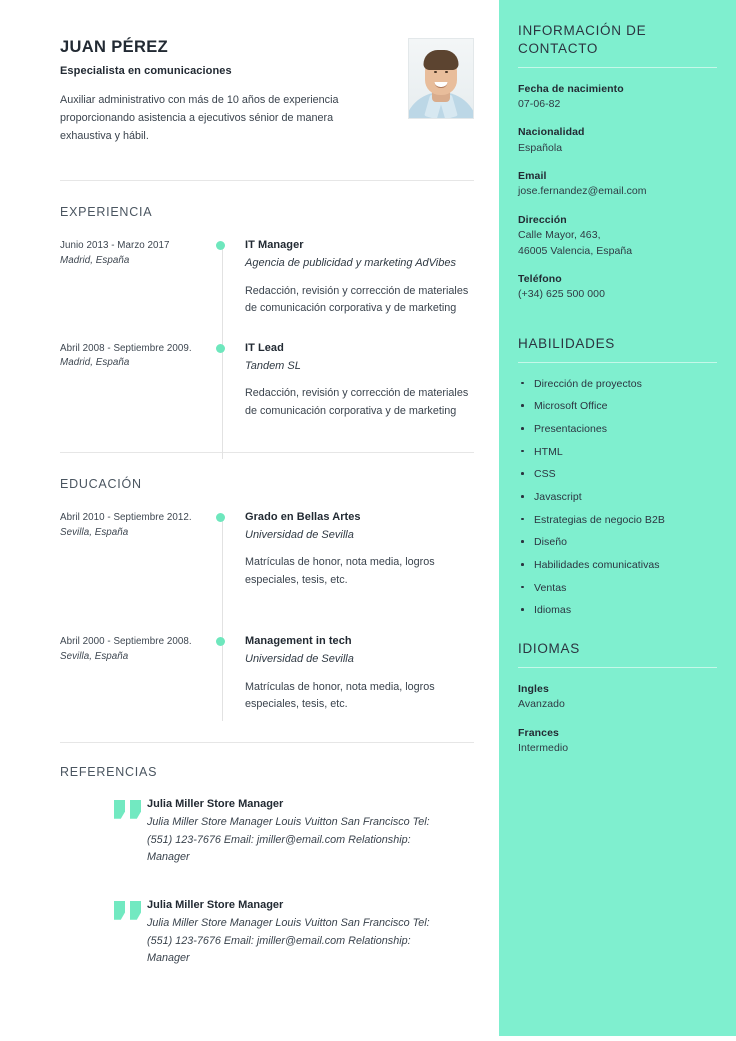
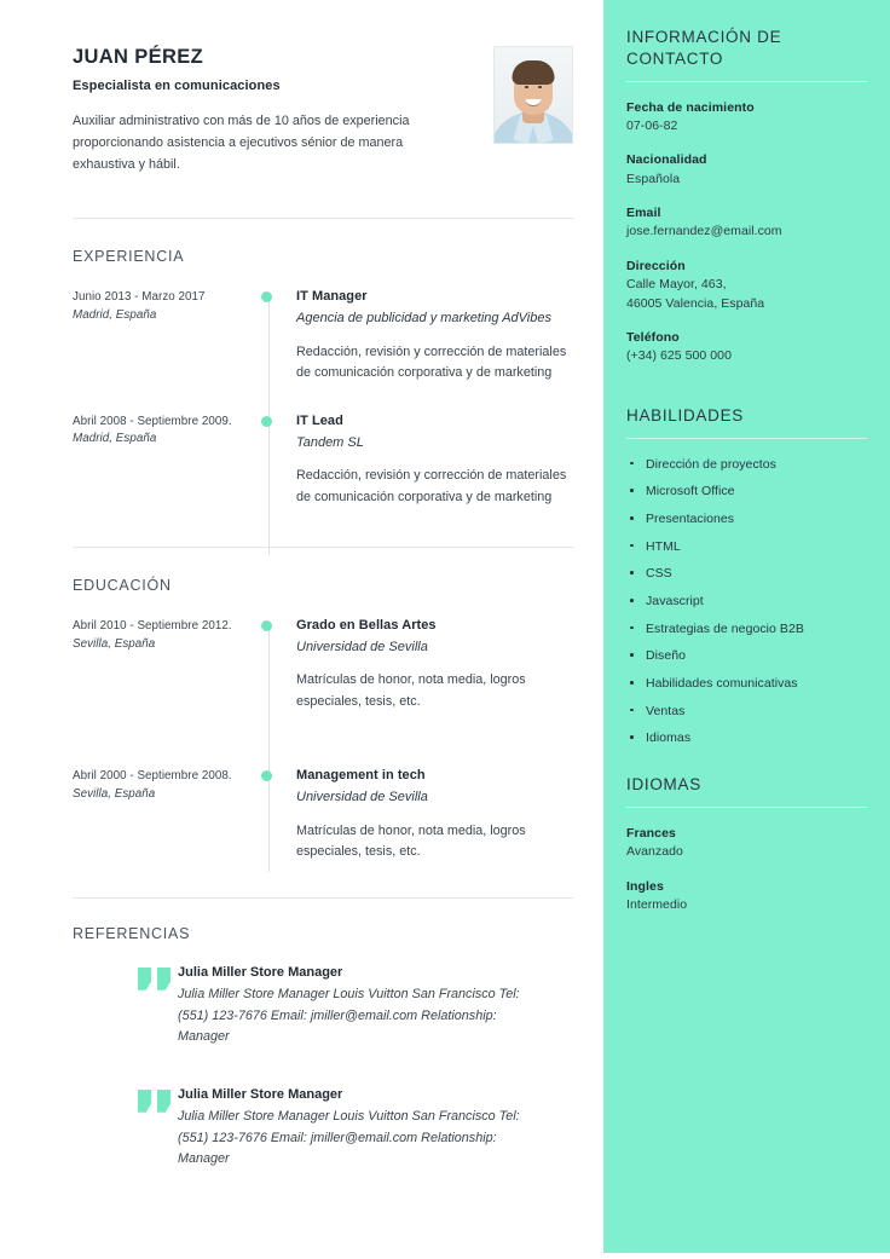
  JUAN PÉREZ
  Especialista en comunicaciones
  Auxiliar administrativo con más de 10 años de experiencia proporcionando asistencia a ejecutivos sénior de manera exhaustiva y hábil.
  EXPERIENCIA
  Junio 2013 - Marzo 2017
  Madrid, España
  IT Manager
  Agencia de publicidad y marketing AdVibes
  Redacción, revisión y corrección de materiales de comunicación corporativa y de marketing
  Abril 2008 - Septiembre 2009.
  Madrid, España
  IT Lead
  Tandem SL
  Redacción, revisión y corrección de materiales de comunicación corporativa y de marketing
  EDUCACIÓN
  Abril 2010 - Septiembre 2012.
  Sevilla, España
  Grado en Bellas Artes
  Universidad de Sevilla
  Matrículas de honor, nota media, logros especiales, tesis, etc.
  Abril 2000 - Septiembre 2008.
  Sevilla, España
  Management in tech
  Universidad de Sevilla
  Matrículas de honor, nota media, logros especiales, tesis, etc.
  REFERENCIAS
  Julia Miller Store Manager
  Julia Miller Store Manager Louis Vuitton San Francisco Tel: (551) 123-7676 Email: jmiller@email.com Relationship: Manager
  Julia Miller Store Manager
  Julia Miller Store Manager Louis Vuitton San Francisco Tel: (551) 123-7676 Email: jmiller@email.com Relationship: Manager
  INFORMACIÓN DE CONTACTO
  Fecha de nacimiento
  07-06-82
  Nacionalidad
  Española
  Email
  jose.fernandez@email.com
  Dirección
  Calle Mayor, 463,
  46005 Valencia, España
  Teléfono
  (+34) 625 500 000
  HABILIDADES
  Dirección de proyectos
  Microsoft Office
  Presentaciones
  HTML
  CSS
  Javascript
  Estrategias de negocio B2B
  Diseño
  Habilidades comunicativas
  Ventas
  Idiomas
  IDIOMAS
- Ingles
+ Frances
  Avanzado
- Frances
+ Ingles
  Intermedio
